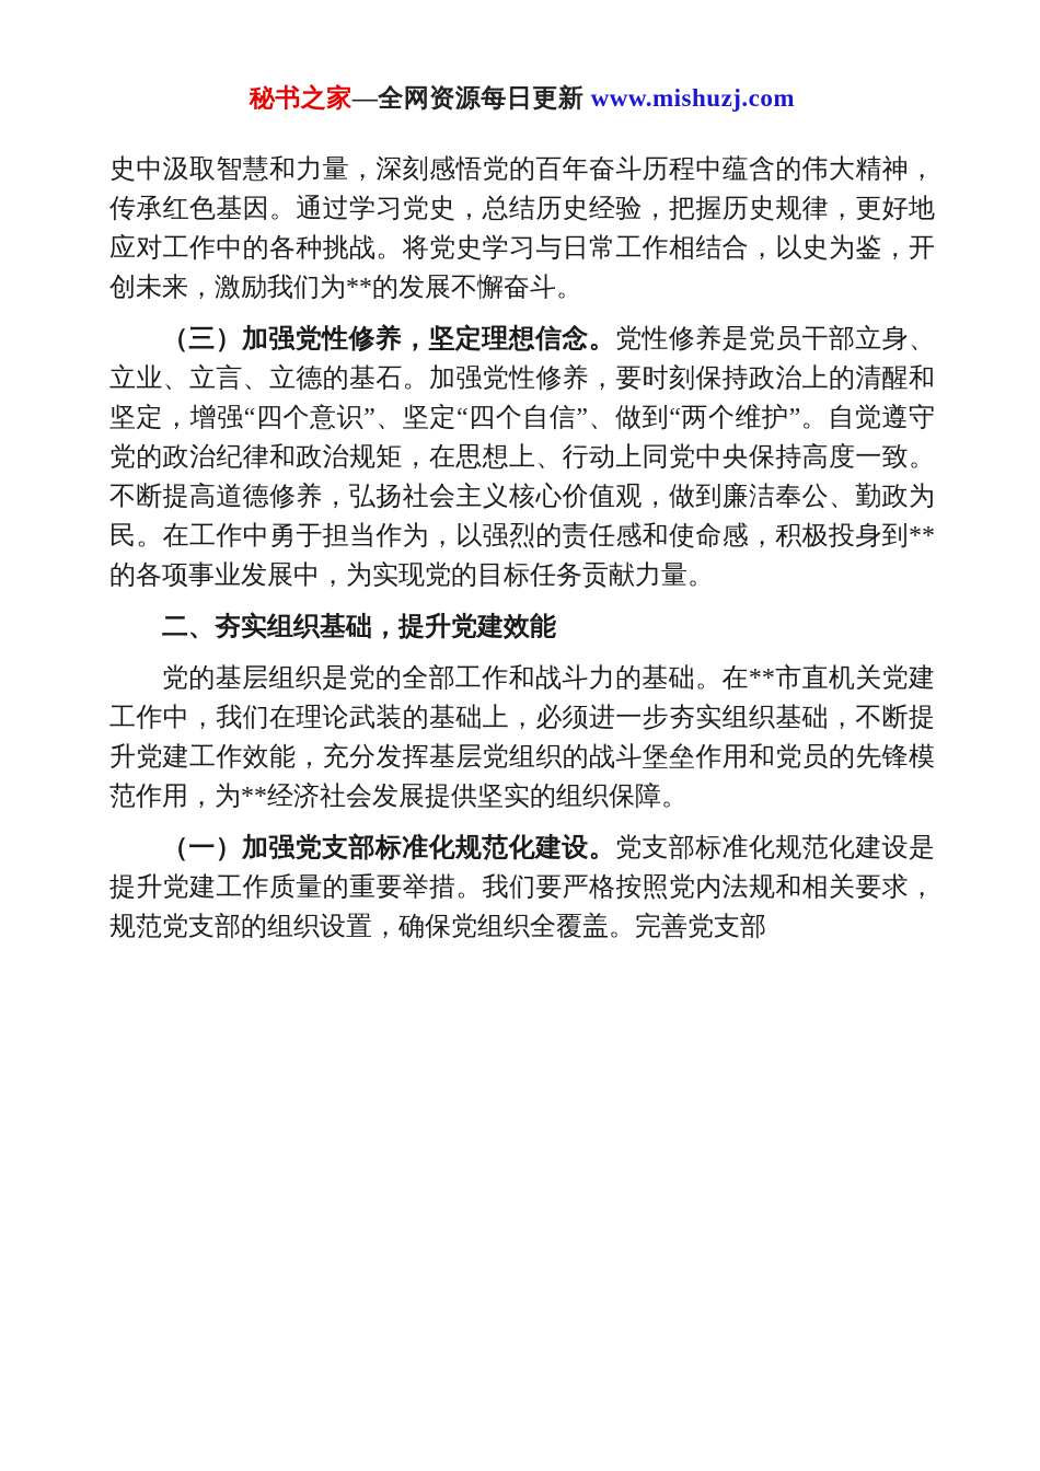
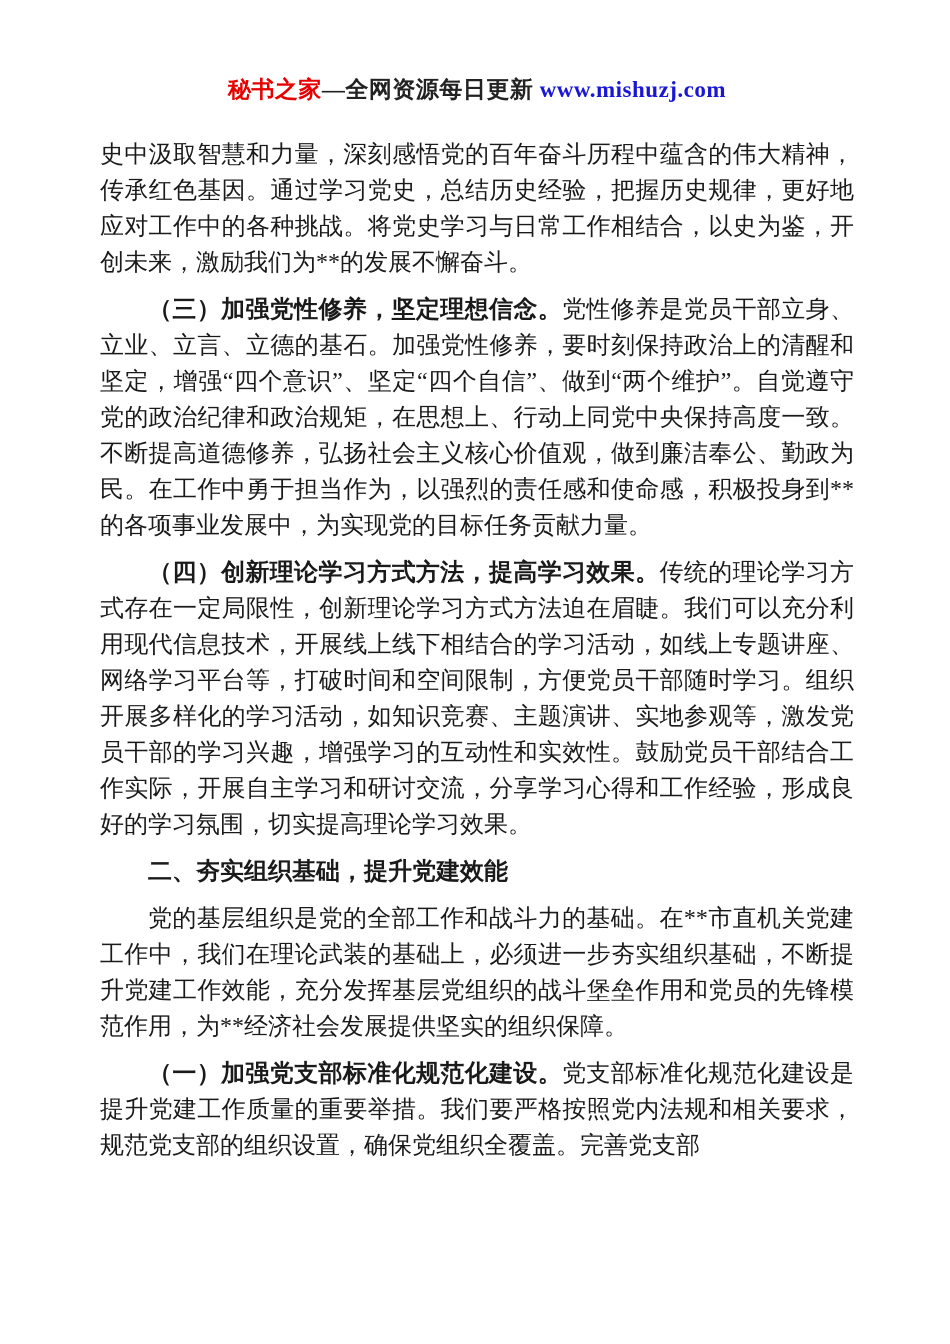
  秘书之家—全网资源每日更新 www.mishuzj.com
  史中汲取智慧和力量，深刻感悟党的百年奋斗历程中蕴含的伟大精神，传承红色基因。通过学习党史，总结历史经验，把握历史规律，更好地应对工作中的各种挑战。将党史学习与日常工作相结合，以史为鉴，开创未来，激励我们为**的发展不懈奋斗。
  （三）加强党性修养，坚定理想信念。党性修养是党员干部立身、立业、立言、立德的基石。加强党性修养，要时刻保持政治上的清醒和坚定，增强“四个意识”、坚定“四个自信”、做到“两个维护”。自觉遵守党的政治纪律和政治规矩，在思想上、行动上同党中央保持高度一致。不断提高道德修养，弘扬社会主义核心价值观，做到廉洁奉公、勤政为民。在工作中勇于担当作为，以强烈的责任感和使命感，积极投身到**的各项事业发展中，为实现党的目标任务贡献力量。
+ （四）创新理论学习方式方法，提高学习效果。传统的理论学习方式存在一定局限性，创新理论学习方式方法迫在眉睫。我们可以充分利用现代信息技术，开展线上线下相结合的学习活动，如线上专题讲座、网络学习平台等，打破时间和空间限制，方便党员干部随时学习。组织开展多样化的学习活动，如知识竞赛、主题演讲、实地参观等，激发党员干部的学习兴趣，增强学习的互动性和实效性。鼓励党员干部结合工作实际，开展自主学习和研讨交流，分享学习心得和工作经验，形成良好的学习氛围，切实提高理论学习效果。
  二、夯实组织基础，提升党建效能
  党的基层组织是党的全部工作和战斗力的基础。在**市直机关党建工作中，我们在理论武装的基础上，必须进一步夯实组织基础，不断提升党建工作效能，充分发挥基层党组织的战斗堡垒作用和党员的先锋模范作用，为**经济社会发展提供坚实的组织保障。
  （一）加强党支部标准化规范化建设。党支部标准化规范化建设是提升党建工作质量的重要举措。我们要严格按照党内法规和相关要求，规范党支部的组织设置，确保党组织全覆盖。完善党支部
